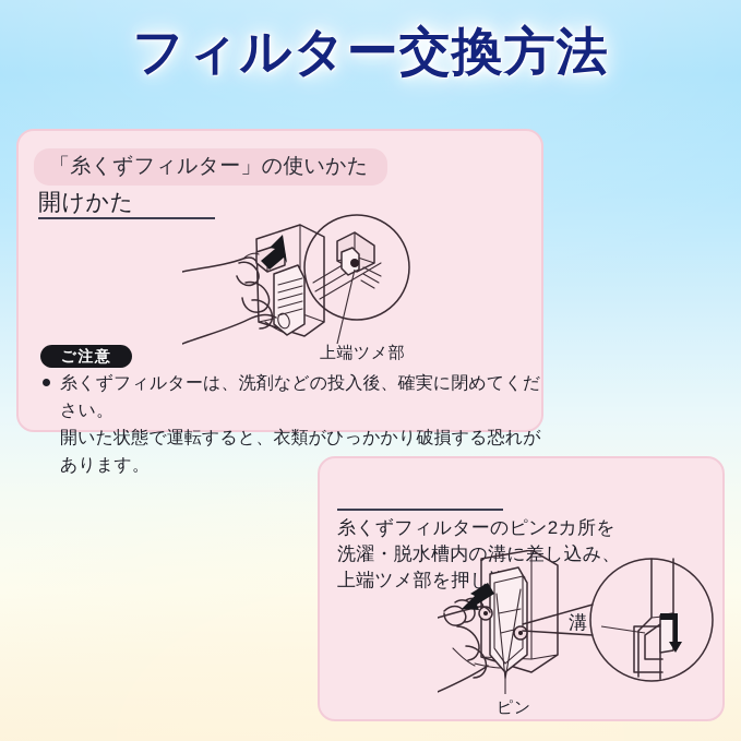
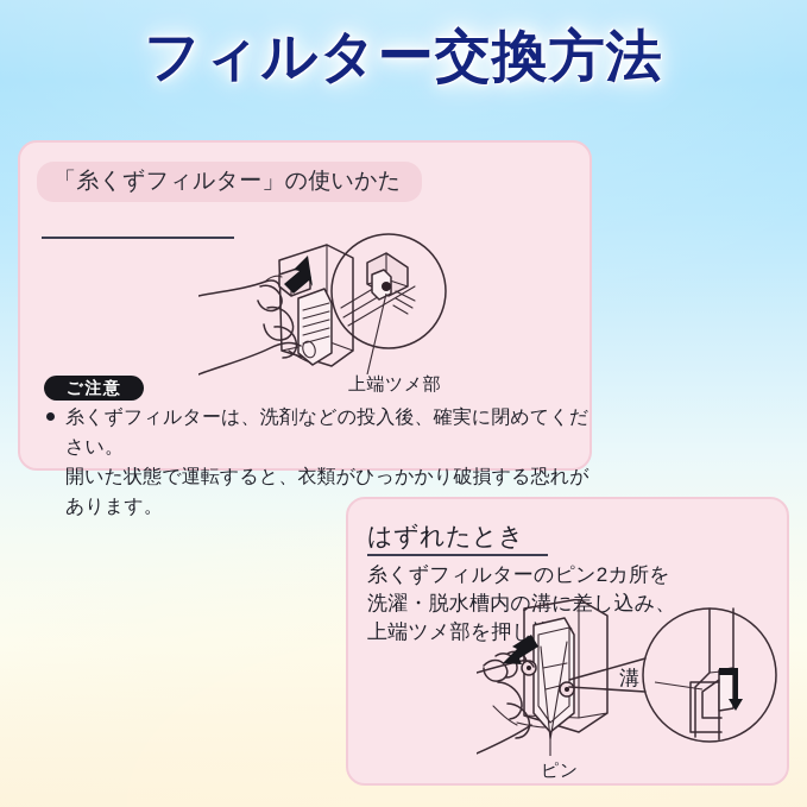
  フィルター交換方法
  「糸くずフィルター」の使いかた
- 開けかた
  上端ツメ部
  ご注意
  糸くずフィルターは、洗剤などの投入後、確実に閉めてください。
  開いた状態で運転すると、衣類がひっかかり破損する恐れがあります。
+ はずれたとき
  糸くずフィルターのピン2カ所を
  洗濯・脱水槽内の溝に差し込み、
  上端ツメ部を押し
  ピン
  溝
